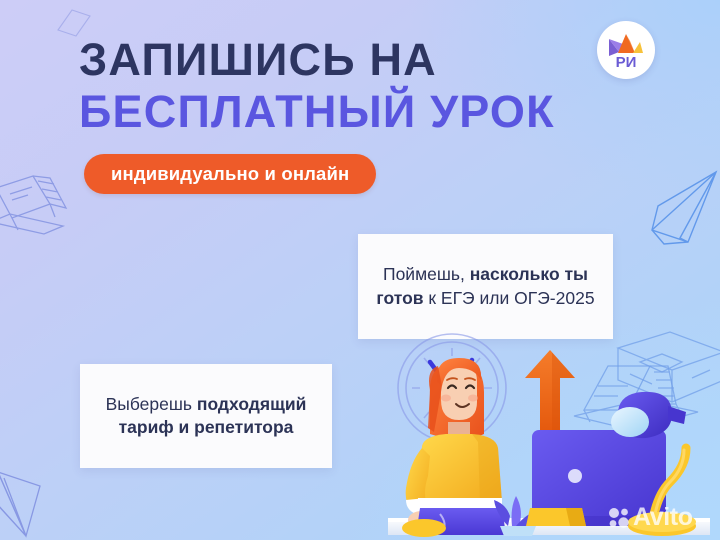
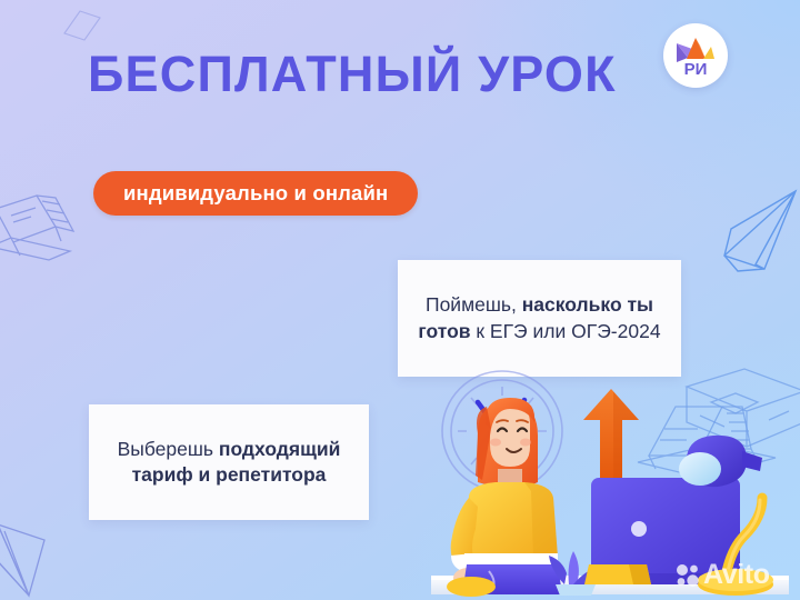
  РИ
- ЗАПИШИСЬ НА
  БЕСПЛАТНЫЙ УРОК
  индивидуально и онлайн
- Поймешь, насколько ты готов к ЕГЭ или ОГЭ-2025
+ Поймешь, насколько ты готов к ЕГЭ или ОГЭ-2024
  Выберешь подходящий тариф и репетитора
  Avito
